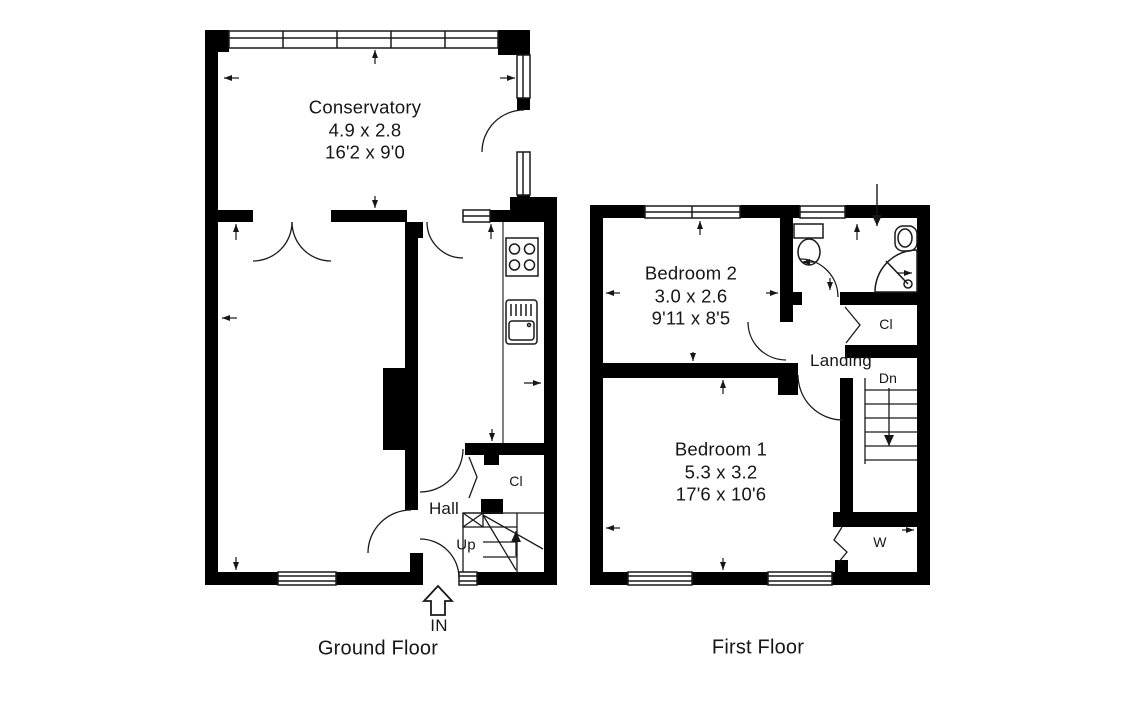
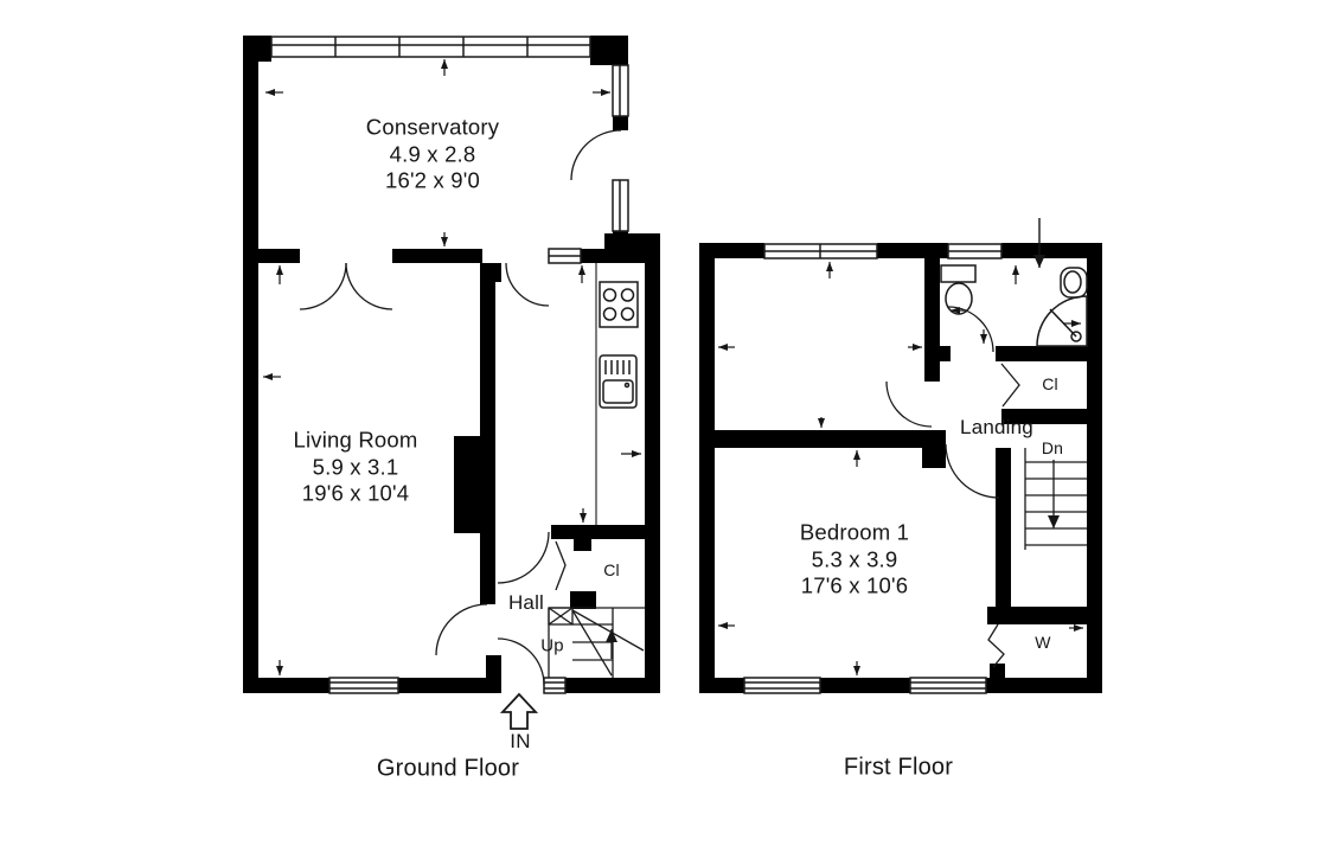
  Conservatory
  4.9 x 2.8
  16'2 x 9'0
+ Living Room
+ 5.9 x 3.1
+ 19'6 x 10'4
  Hall
  Cl
  Up
  IN
  Ground Floor
- Bedroom 2
- 3.0 x 2.6
- 9'11 x 8'5
  Bedroom 1
- 5.3 x 3.2
+ 5.3 x 3.9
  17'6 x 10'6
  Landing
  Cl
  Dn
  W
  First Floor
